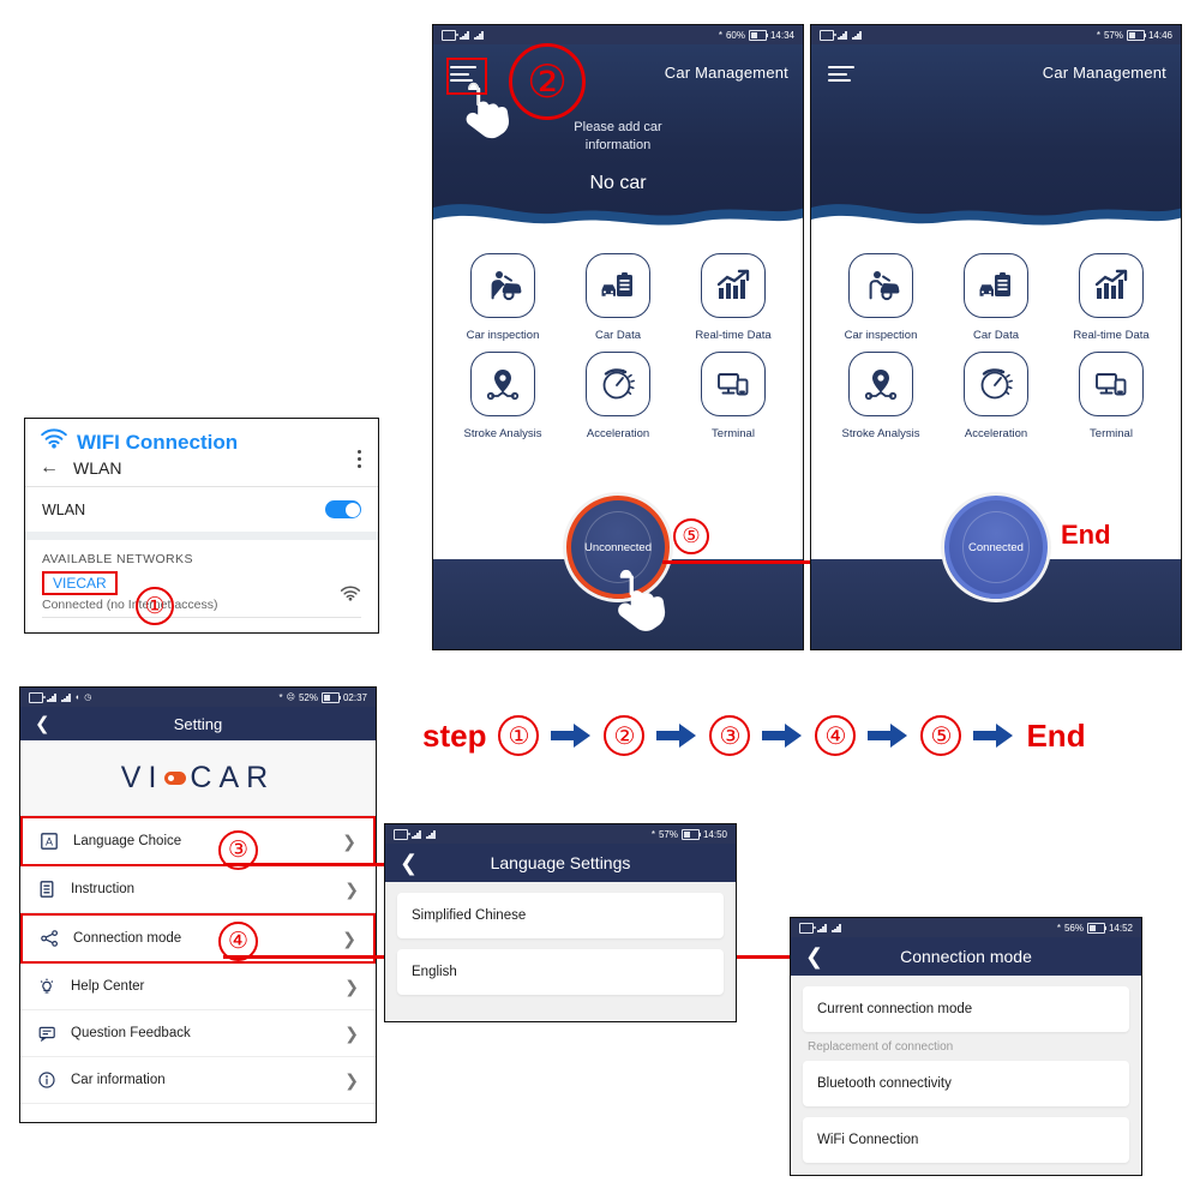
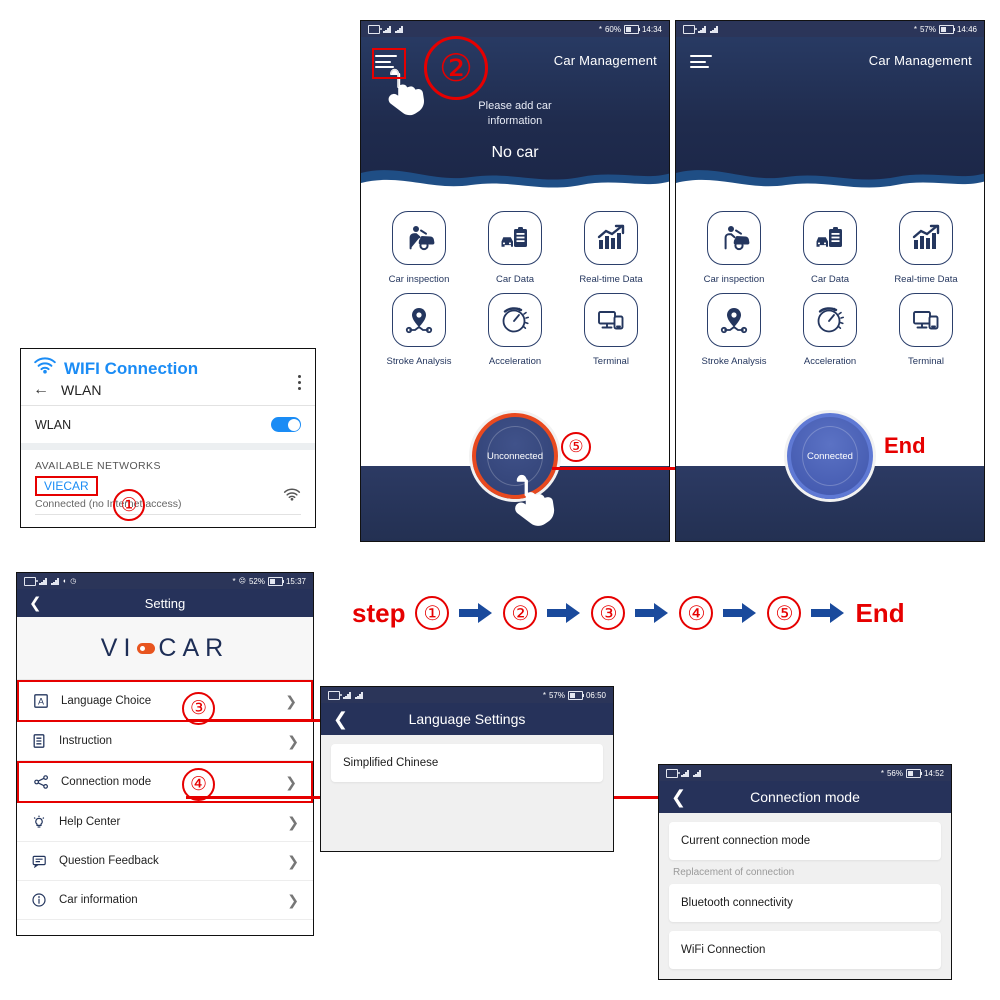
  WIFI Connection
  ←
  WLAN
  WLAN
  AVAILABLE NETWORKS
  VIECAR
  Connected (no Internet access)
  ①
  *
  60%
  14:34
  Car Management
  Please add car
  information
  No car
  Car inspection
  Car Data
  Real-time Data
  Stroke Analysis
  Acceleration
  Terminal
  Unconnected
  ②
  ⑤
  *
  57%
  14:46
  Car Management
  Car inspection
  Car Data
  Real-time Data
  Stroke Analysis
  Acceleration
  Terminal
  Connected
  End
  *
  52%
- 02:37
+ 15:37
  ❮
  Setting
  VI
  CAR
  A
  Language Choice
  ❯
  Instruction
  ❯
  Connection mode
  ❯
  Help Center
  ❯
  Question Feedback
  ❯
  Car information
  ❯
  ③
  ④
  *
  57%
- 14:50
+ 06:50
  ❮
  Language Settings
  Simplified Chinese
- English
  *
  56%
  14:52
  ❮
  Connection mode
  Current connection mode
  Replacement of connection
  Bluetooth connectivity
  WiFi Connection
  step
  ①
  ②
  ③
  ④
  ⑤
  End
